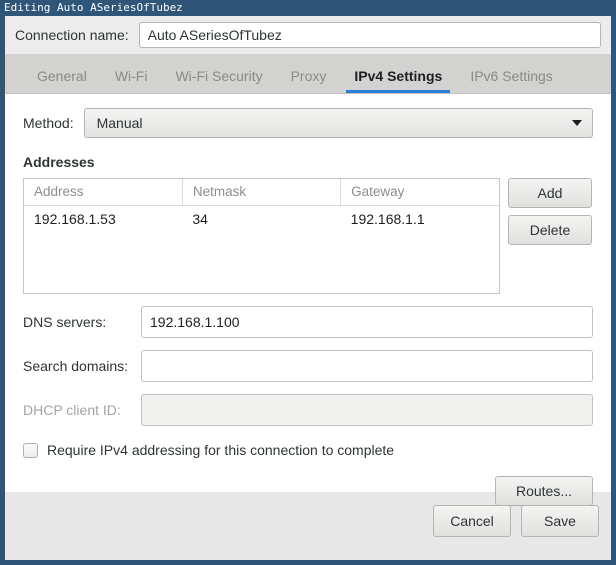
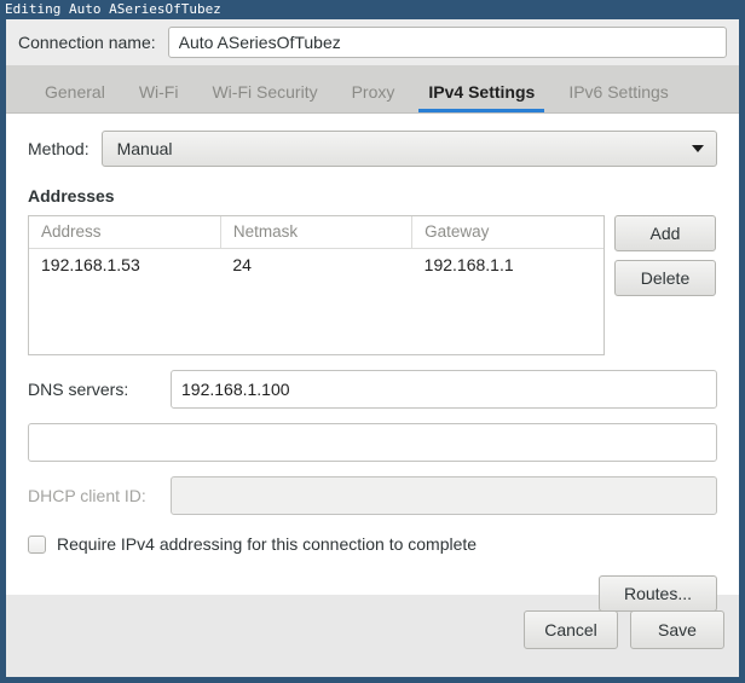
  Editing Auto ASeriesOfTubez
  Connection name:
  Auto ASeriesOfTubez
  General
  Wi-Fi
  Wi-Fi Security
  Proxy
  IPv4 Settings
  IPv6 Settings
  Method:
  Manual
  Addresses
  Address	Netmask	Gateway
- 192.168.1.53	34	192.168.1.1
+ 192.168.1.53	24	192.168.1.1
  Add
  Delete
  DNS servers:
  192.168.1.100
- Search domains:
  DHCP client ID:
  Require IPv4 addressing for this connection to complete
  Routes...
  Cancel
  Save
